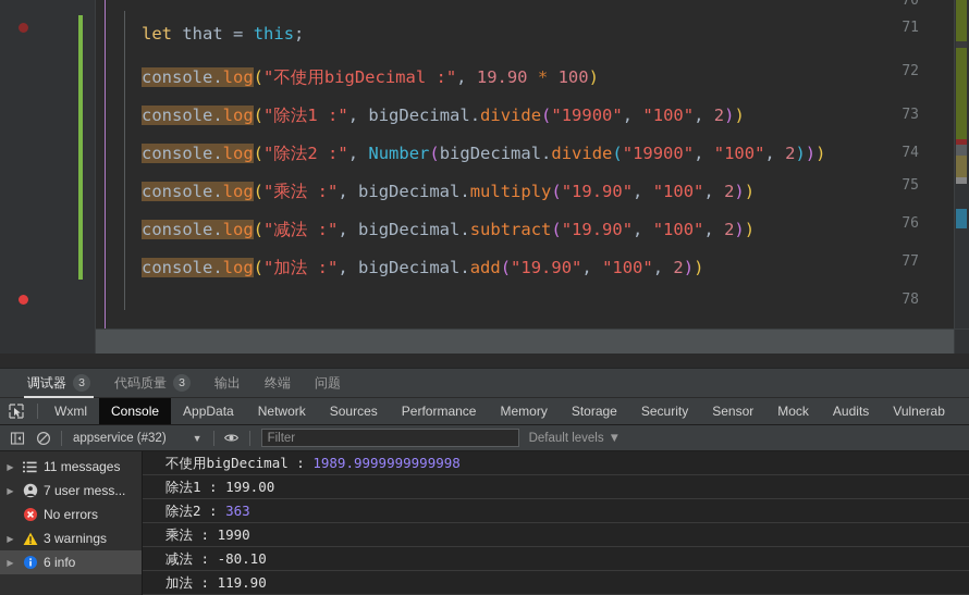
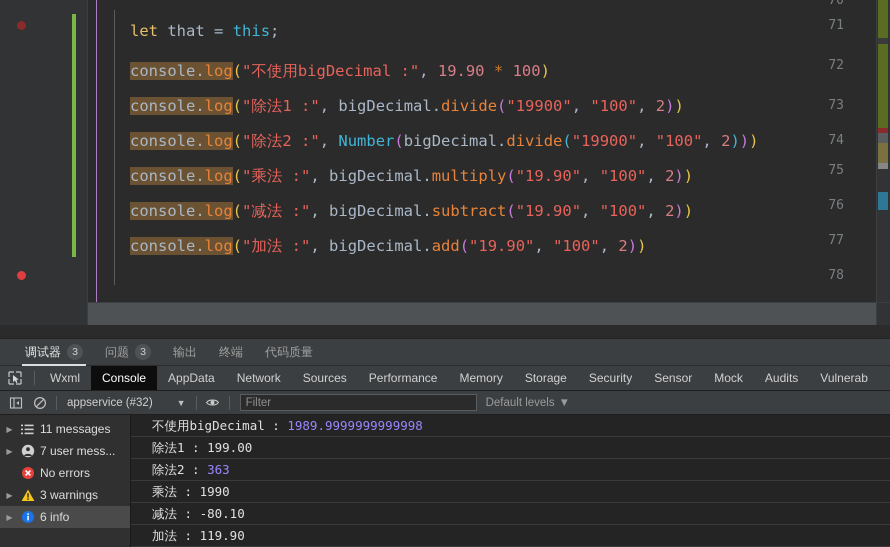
  70
  71
  72
  73
  74
  75
  76
  77
  78
  let that = this;
  console.log("不使用bigDecimal :", 19.90 * 100)
  console.log("除法1 :", bigDecimal.divide("19900", "100", 2))
  console.log("除法2 :", Number(bigDecimal.divide("19900", "100", 2)))
  console.log("乘法 :", bigDecimal.multiply("19.90", "100", 2))
  console.log("减法 :", bigDecimal.subtract("19.90", "100", 2))
  console.log("加法 :", bigDecimal.add("19.90", "100", 2))
  调试器
  3
- 代码质量
+ 问题
  3
  输出
  终端
- 问题
+ 代码质量
  Wxml
  Console
  AppData
  Network
  Sources
  Performance
  Memory
  Storage
  Security
  Sensor
  Mock
  Audits
  Vulnerab
  appservice (#32)
  ▼
  Filter
  Default levels
  ▼
  ▶
  11 messages
  ▶
  7 user mess...
  No errors
  ▶
  3 warnings
  ▶
  6 info
  不使用bigDecimal : 1989.9999999999998
  除法1 : 199.00
  除法2 : 363
  乘法 : 1990
  减法 : -80.10
  加法 : 119.90
